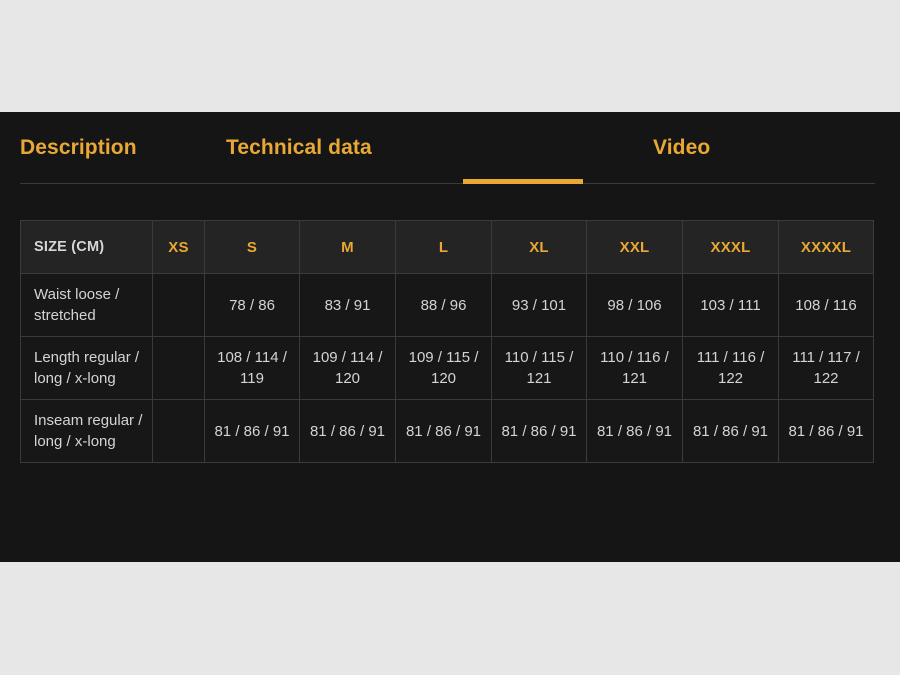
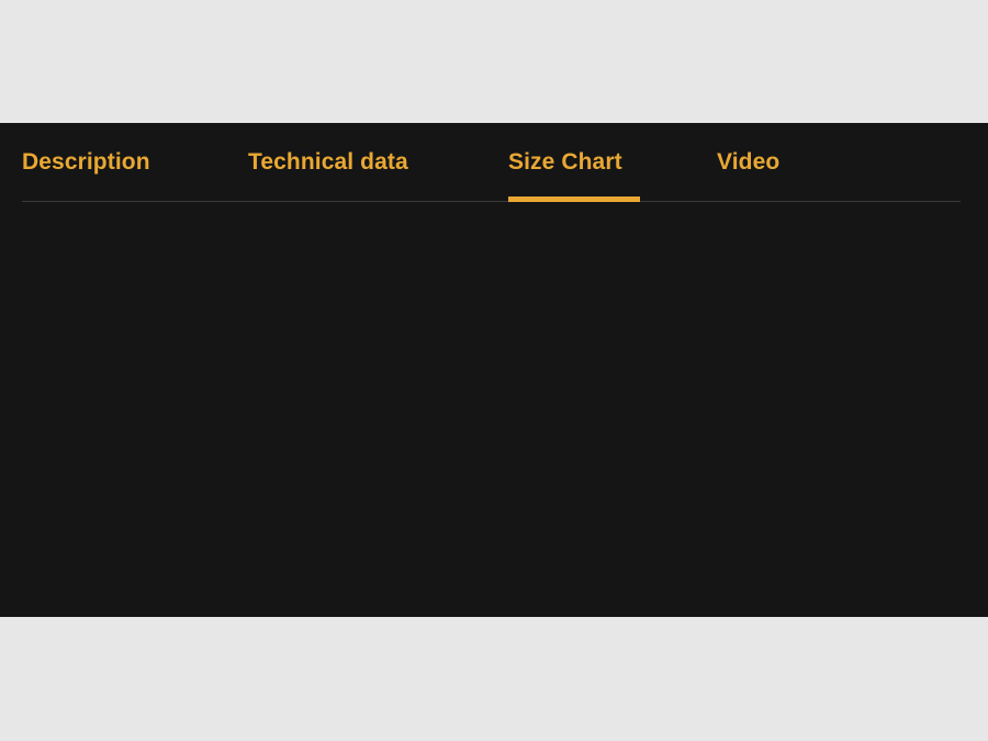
  Description
  Technical data
+ Size Chart
  Video
- SIZE (CM)	XS	S	M	L	XL	XXL	XXXL	XXXXL
- Waist loose / stretched		78 / 86	83 / 91	88 / 96	93 / 101	98 / 106	103 / 111	108 / 116
- Length regular / long / x-long		108 / 114 / 119	109 / 114 / 120	109 / 115 / 120	110 / 115 / 121	110 / 116 / 121	111 / 116 / 122	111 / 117 / 122
- Inseam regular / long / x-long		81 / 86 / 91	81 / 86 / 91	81 / 86 / 91	81 / 86 / 91	81 / 86 / 91	81 / 86 / 91	81 / 86 / 91
